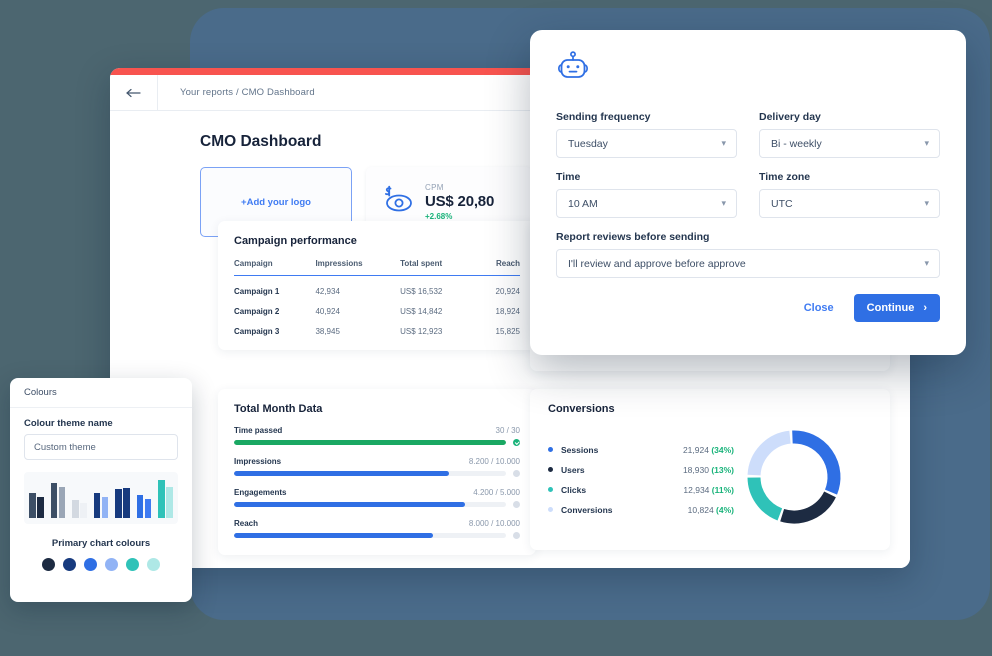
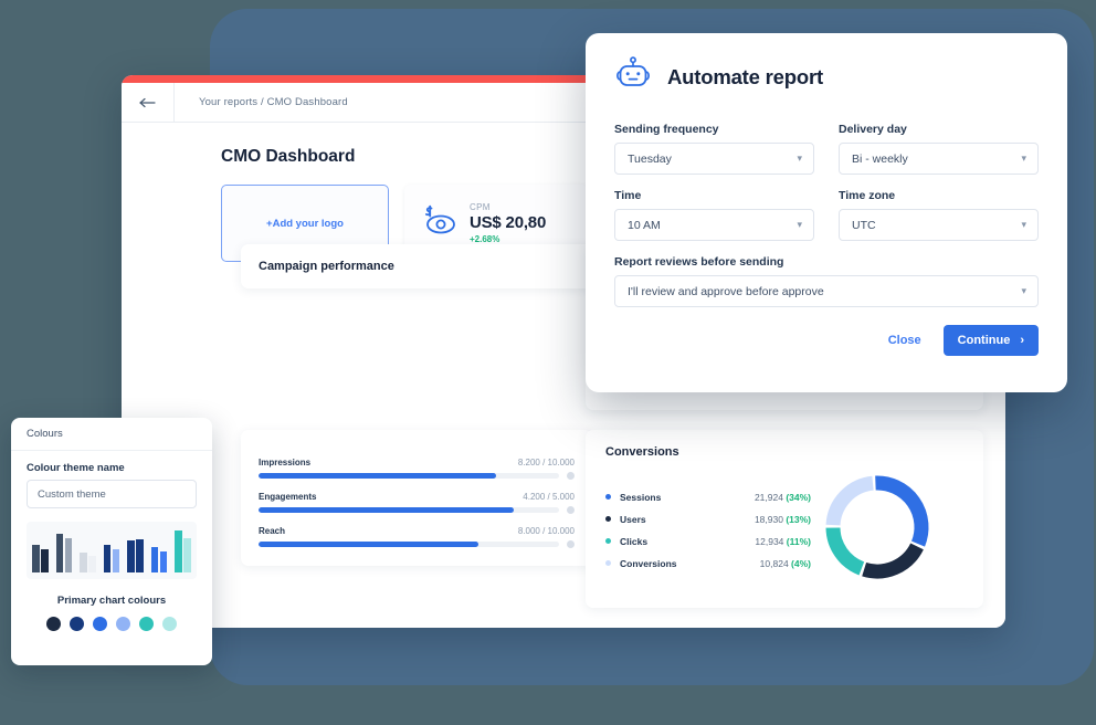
  Your reports / CMO Dashboard
  CMO Dashboard
  +Add your logo
  CPM
  US$ 20,80
  +2.68%
  Campaign performance
- Campaign	Impressions	Total spent	Reach
- Campaign 1	42,934	US$ 16,532	20,924
- Campaign 2	40,924	US$ 14,842	18,924
- Campaign 3	38,945	US$ 12,923	15,825
- Total Month Data
- Time passed
- 30 / 30
  Impressions
  8.200 / 10.000
  Engagements
  4.200 / 5.000
  Reach
  8.000 / 10.000
  Conversions
  Sessions
  21,924
  (34%)
  Users
  18,930
  (13%)
  Clicks
  12,934
  (11%)
  Conversions
  10,824
  (4%)
+ Automate report
  Sending frequency
  Tuesday
  ▾
  Delivery day
  Bi - weekly
  ▾
  Time
  10 AM
  ▾
  Time zone
  UTC
  ▾
  Report reviews before sending
  I'll review and approve before approve
  ▾
  Close
  Continue
  ›
  Colours
  Colour theme name
  Custom theme
  Primary chart colours
